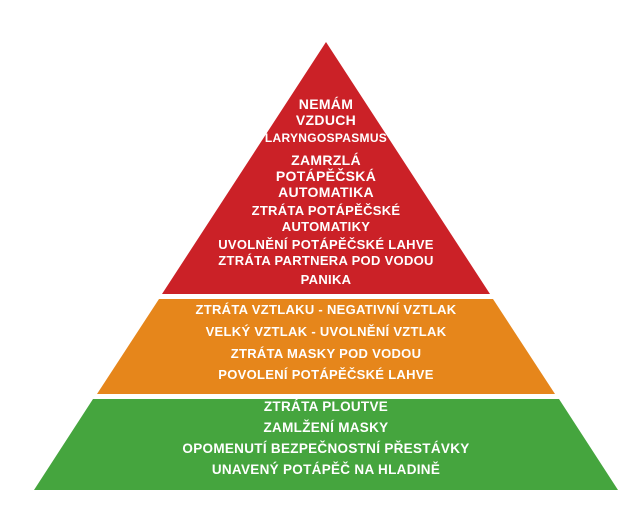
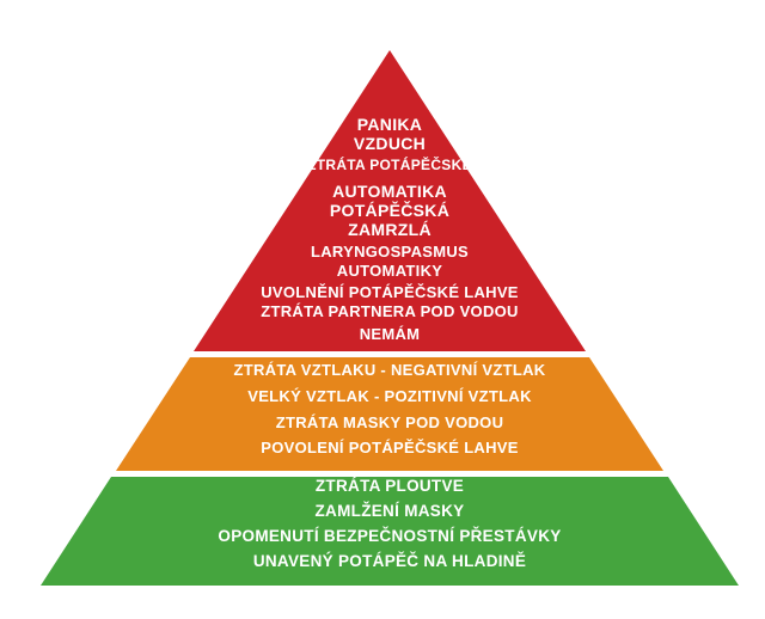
- NEMÁM
+ PANIKA
  VZDUCH
- LARYNGOSPASMUS
+ ZTRÁTA POTÁPĚČSKÉ
- ZAMRZLÁ
+ AUTOMATIKA
  POTÁPĚČSKÁ
- AUTOMATIKA
+ ZAMRZLÁ
- ZTRÁTA POTÁPĚČSKÉ
+ LARYNGOSPASMUS
  AUTOMATIKY
  UVOLNĚNÍ POTÁPĚČSKÉ LAHVE
  ZTRÁTA PARTNERA POD VODOU
- PANIKA
+ NEMÁM
  ZTRÁTA VZTLAKU - NEGATIVNÍ VZTLAK
- VELKÝ VZTLAK - UVOLNĚNÍ VZTLAK
+ VELKÝ VZTLAK - POZITIVNÍ VZTLAK
  ZTRÁTA MASKY POD VODOU
  POVOLENÍ POTÁPĚČSKÉ LAHVE
  ZTRÁTA PLOUTVE
  ZAMLŽENÍ MASKY
  OPOMENUTÍ BEZPEČNOSTNÍ PŘESTÁVKY
  UNAVENÝ POTÁPĚČ NA HLADINĚ
